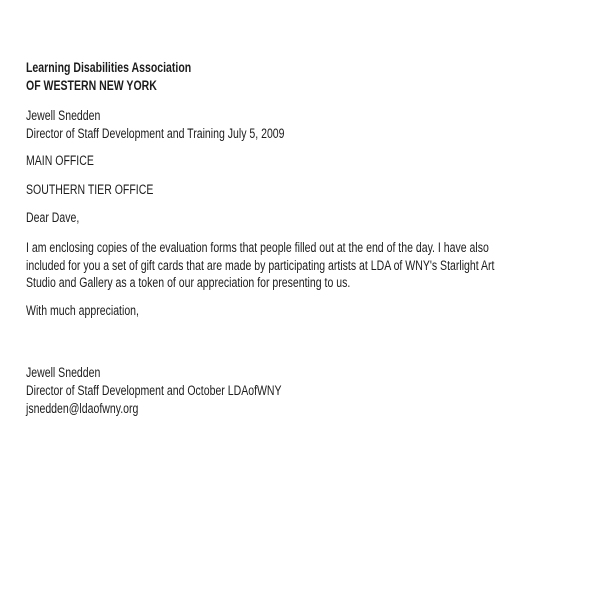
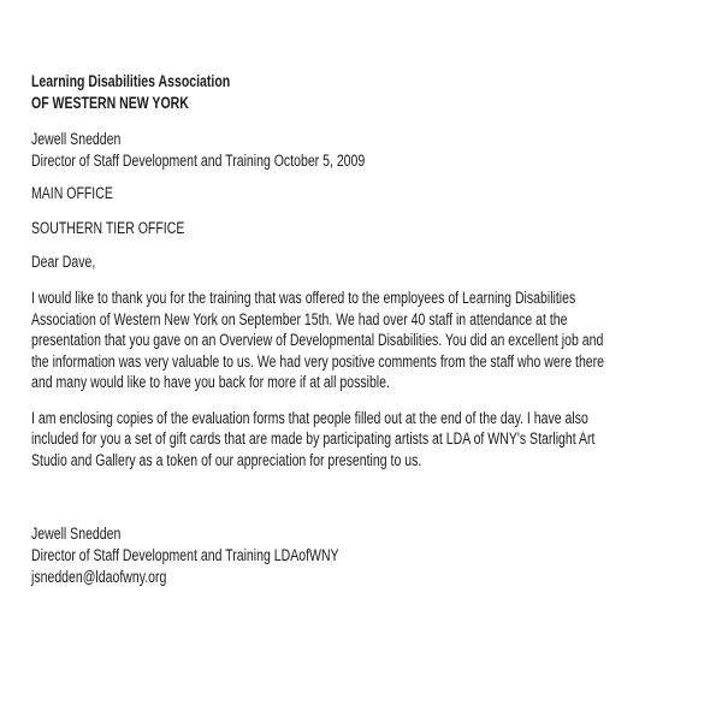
  Learning Disabilities Association
  OF WESTERN NEW YORK
  Jewell Snedden
- Director of Staff Development and Training July 5, 2009
+ Director of Staff Development and Training October 5, 2009
  MAIN OFFICE
  SOUTHERN TIER OFFICE
  Dear Dave,
+ I would like to thank you for the training that was offered to the employees of Learning Disabilities
+ Association of Western New York on September 15th. We had over 40 staff in attendance at the
+ presentation that you gave on an Overview of Developmental Disabilities. You did an excellent job and
+ the information was very valuable to us. We had very positive comments from the staff who were there
+ and many would like to have you back for more if at all possible.
  I am enclosing copies of the evaluation forms that people filled out at the end of the day. I have also
  included for you a set of gift cards that are made by participating artists at LDA of WNY's Starlight Art
  Studio and Gallery as a token of our appreciation for presenting to us.
- With much appreciation,
  Jewell Snedden
- Director of Staff Development and October LDAofWNY
+ Director of Staff Development and Training LDAofWNY
  jsnedden@ldaofwny.org
